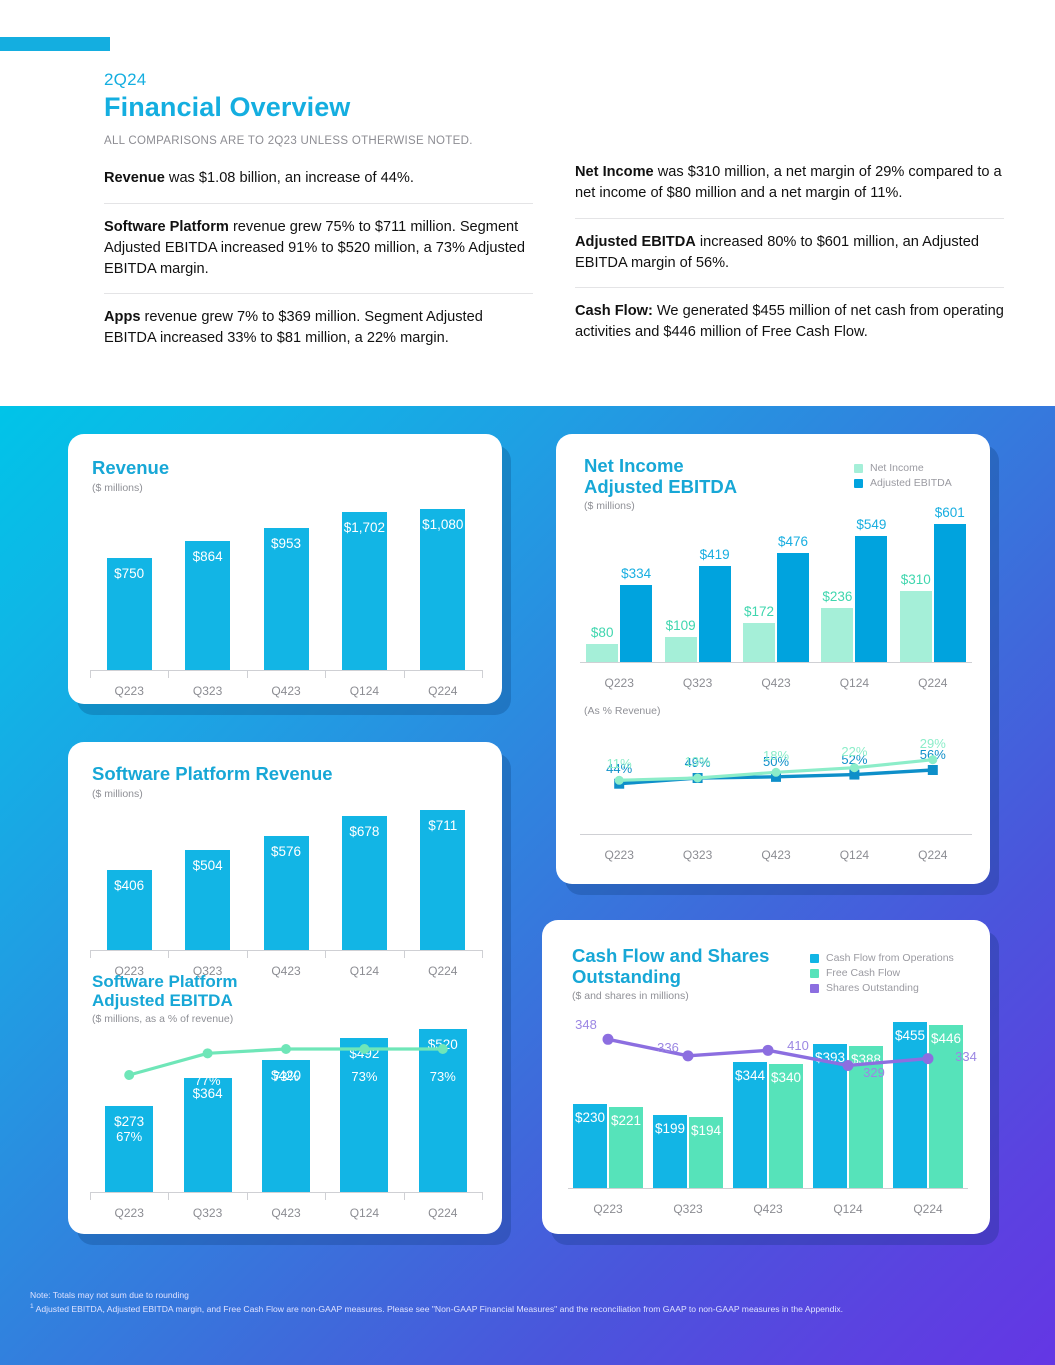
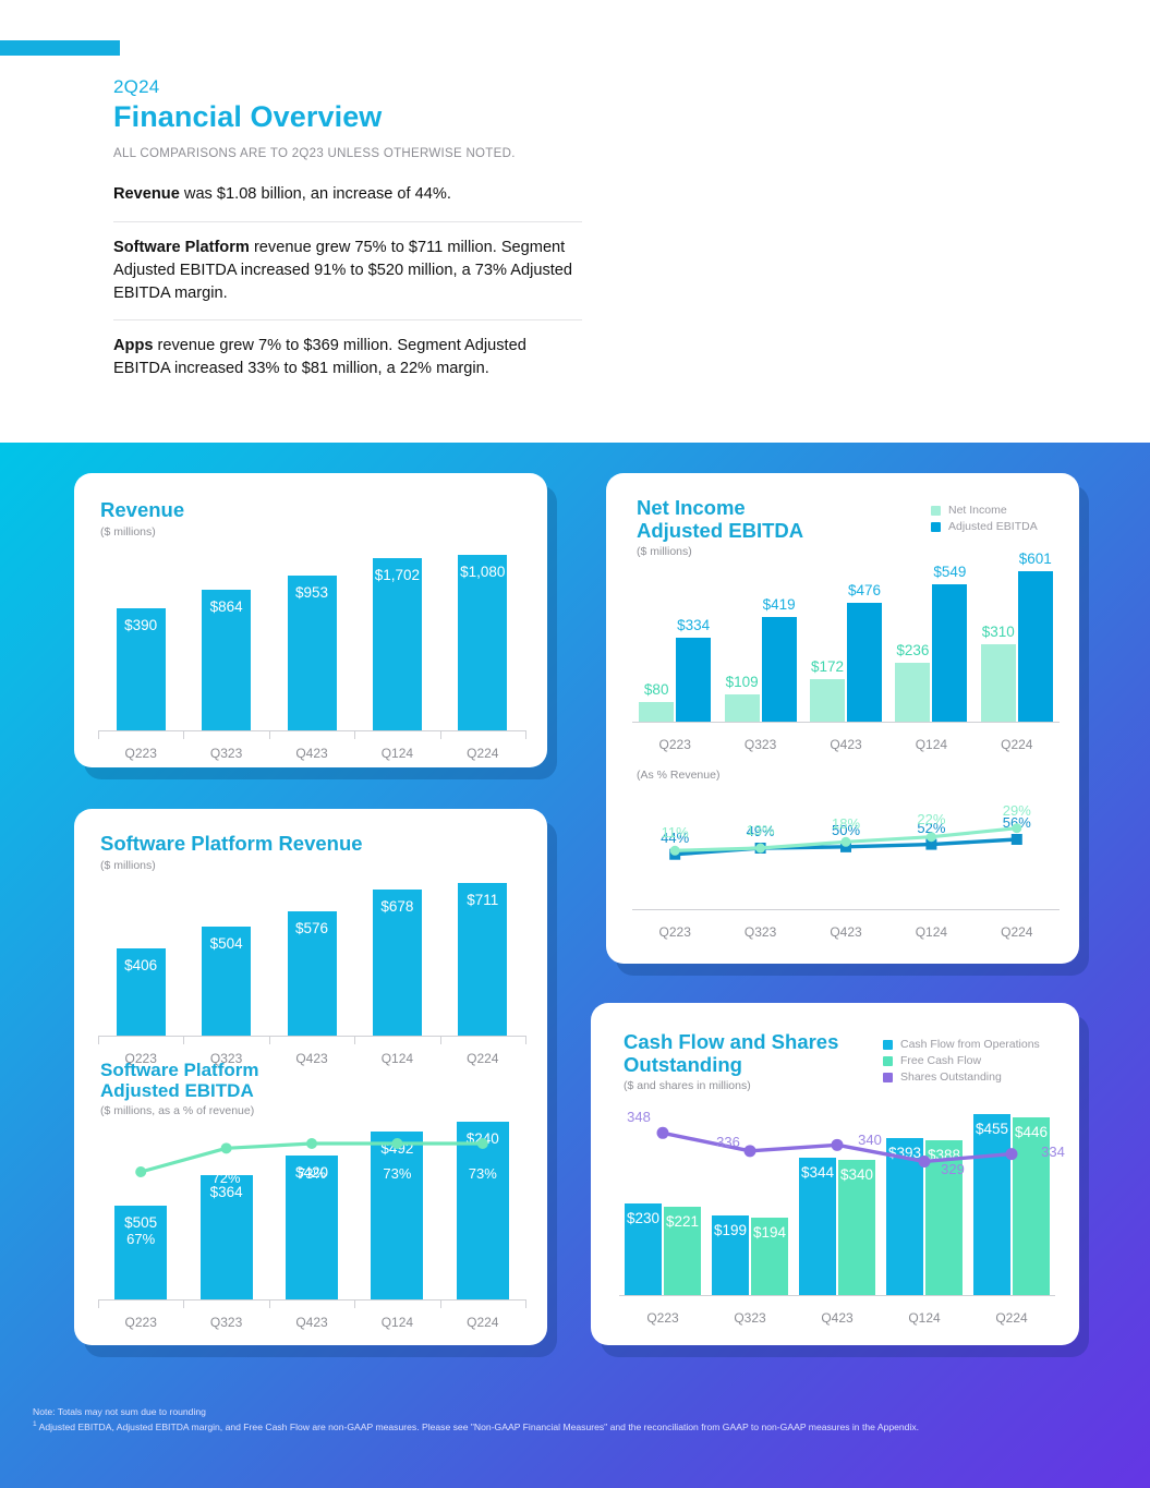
  2Q24
  Financial Overview
  ALL COMPARISONS ARE TO 2Q23 UNLESS OTHERWISE NOTED.
  Revenue was $1.08 billion, an increase of 44%.
  Software Platform revenue grew 75% to $711 million. Segment Adjusted EBITDA increased 91% to $520 million, a 73% Adjusted EBITDA margin.
  Apps revenue grew 7% to $369 million. Segment Adjusted EBITDA increased 33% to $81 million, a 22% margin.
- Net Income was $310 million, a net margin of 29% compared to a net income of $80 million and a net margin of 11%.
- Adjusted EBITDA increased 80% to $601 million, an Adjusted EBITDA margin of 56%.
- Cash Flow: We generated $455 million of net cash from operating activities and $446 million of Free Cash Flow.
  Revenue
  ($ millions)
- $750
+ $390
  $864
  $953
  $1,702
  $1,080
  Q223
  Q323
  Q423
  Q124
  Q224
  Software Platform Revenue
  ($ millions)
  $406
  $504
  $576
  $678
  $711
  Q223
  Q323
  Q423
  Q124
  Q224
  Software Platform
  Adjusted EBITDA
  ($ millions, as a % of revenue)
- $273
+ $505
  $364
  $420
  $492
- $520
+ $240
  67%
- 77%
+ 72%
  73%
  73%
  73%
  Q223
  Q323
  Q423
  Q124
  Q224
  Net Income
  Adjusted EBITDA
  ($ millions)
  Net Income
  Adjusted EBITDA
  $80
  $109
  $172
  $236
  $310
  $334
  $419
  $476
  $549
  $601
  Q223
  Q323
  Q423
  Q124
  Q224
  (As % Revenue)
  44%
  49%
  50%
  52%
  56%
  11%
  13%
  18%
  22%
  29%
  Q223
  Q323
  Q423
  Q124
  Q224
  Cash Flow and Shares
  Outstanding
  ($ and shares in millions)
  Cash Flow from Operations
  Free Cash Flow
  Shares Outstanding
  $230
  $199
  $344
  $393
  $455
  $221
  $194
  $340
  $388
  $446
  348
  336
- 410
+ 340
  329
  334
  Q223
  Q323
  Q423
  Q124
  Q224
  Note: Totals may not sum due to rounding
  Adjusted EBITDA, Adjusted EBITDA margin, and Free Cash Flow are non-GAAP measures. Please see "Non-GAAP Financial Measures" and the reconciliation from GAAP to non-GAAP measures in the Appendix.
